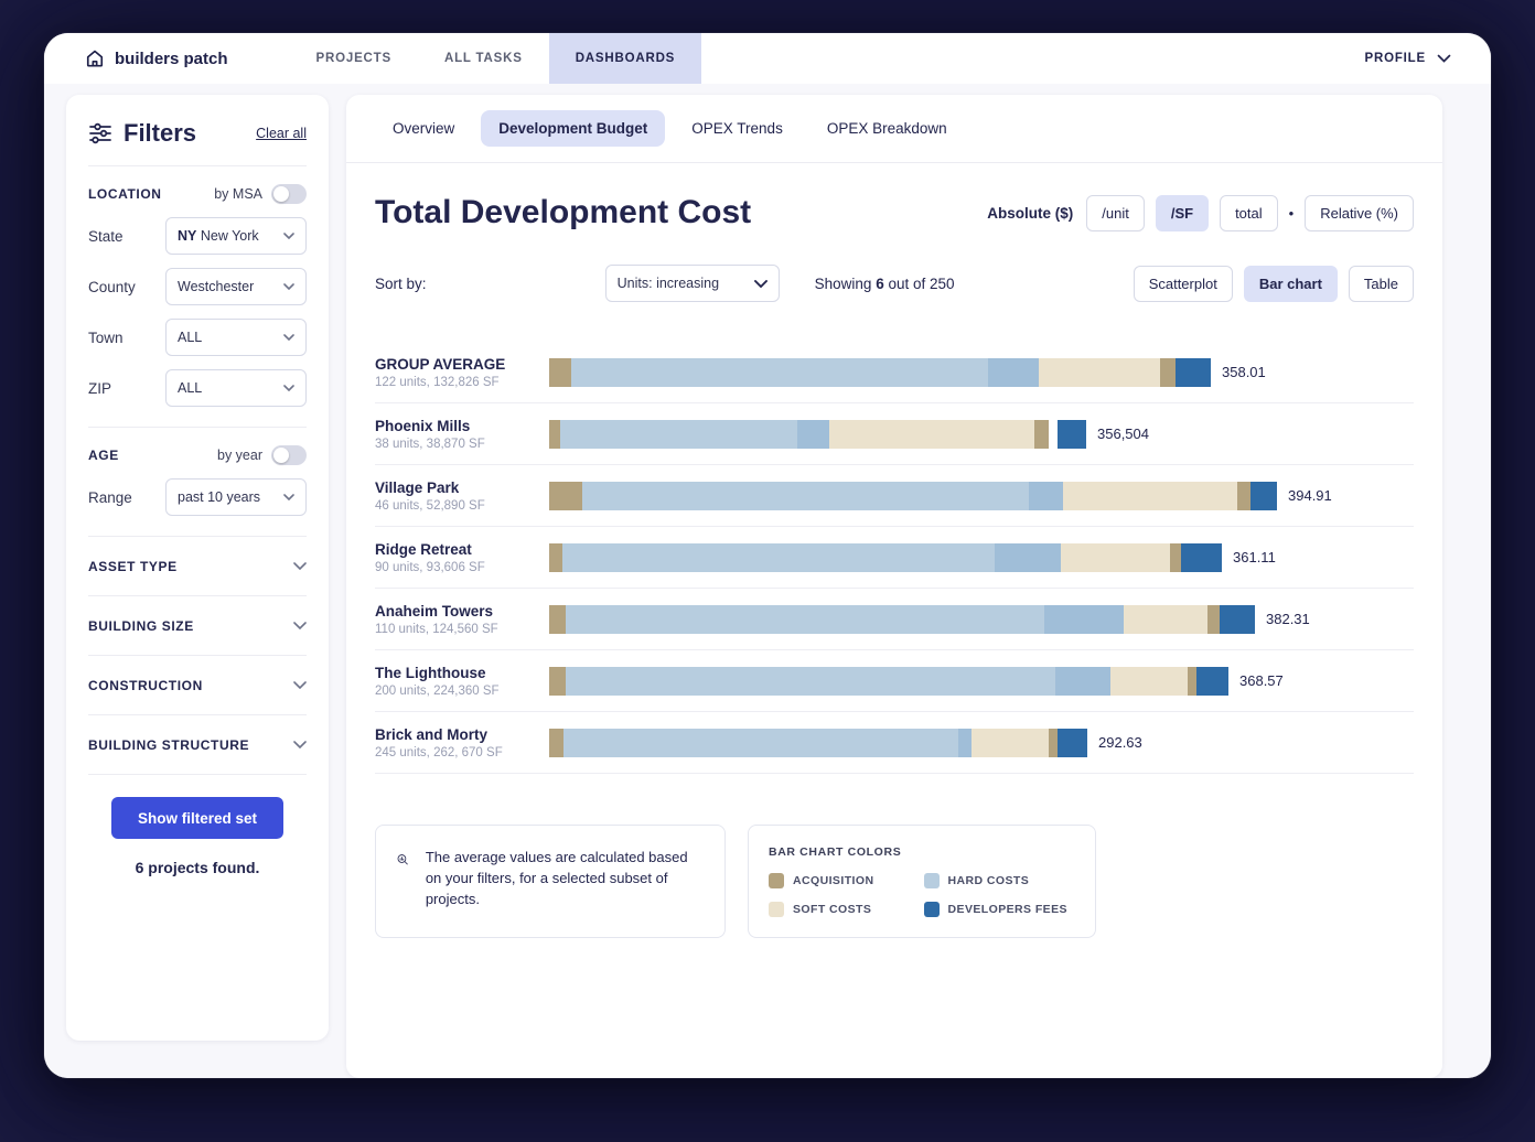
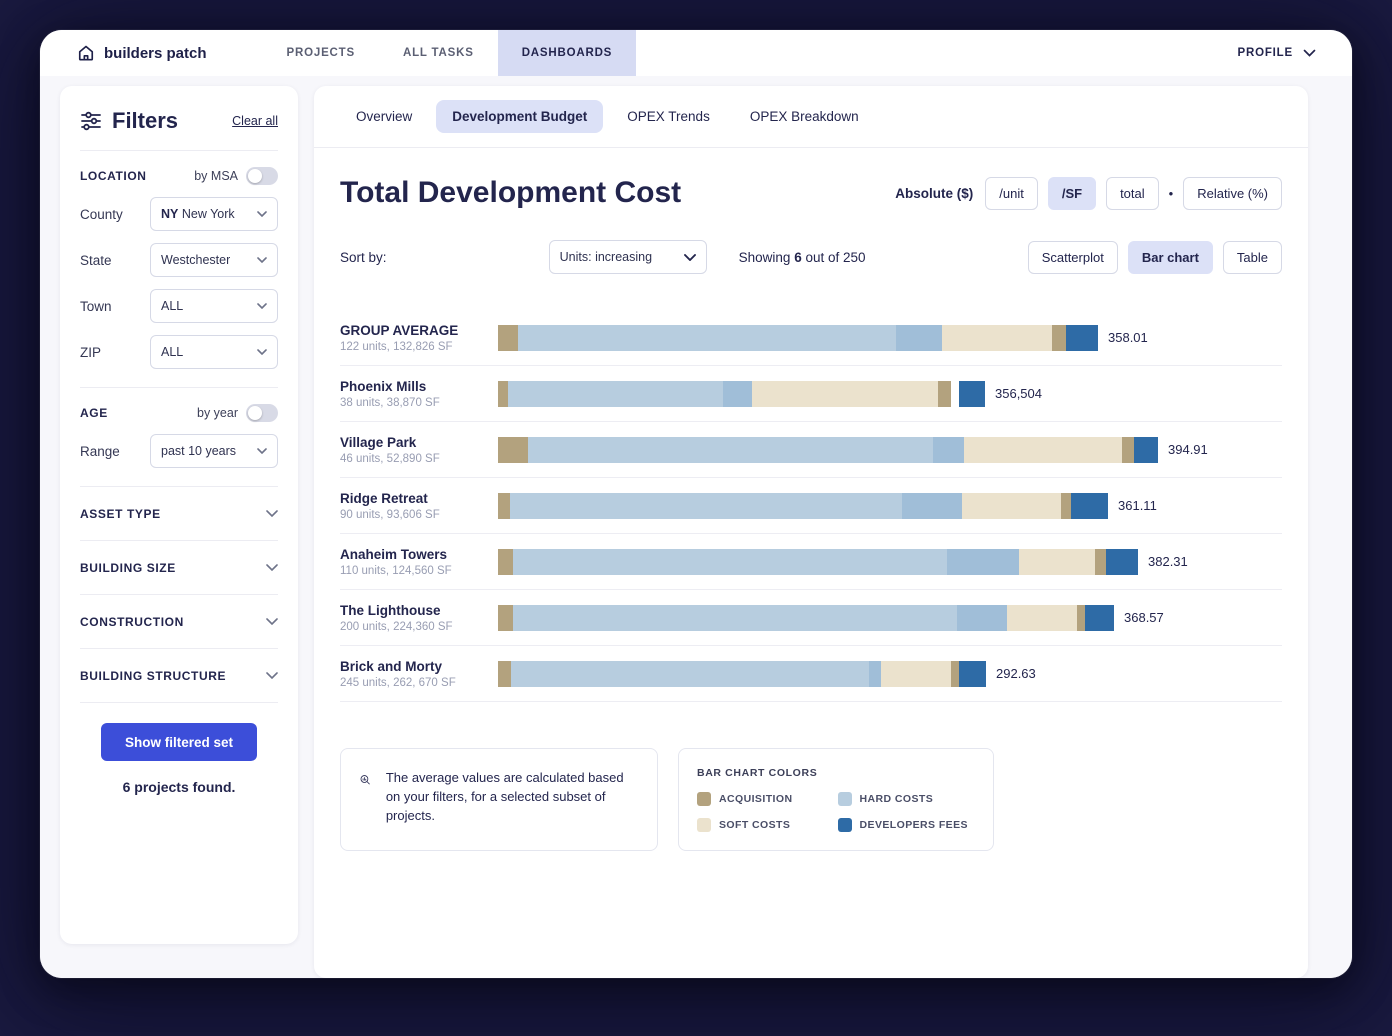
  builders patch
  PROJECTS
  ALL TASKS
  DASHBOARDS
  PROFILE
  Filters
  Clear all
  LOCATION
  by MSA
- State
+ County
  NY New York
- County
+ State
  Westchester
  Town
  ALL
  ZIP
  ALL
  AGE
  by year
  Range
  past 10 years
  ASSET TYPE
  BUILDING SIZE
  CONSTRUCTION
  BUILDING STRUCTURE
  Show filtered set
  6 projects found.
  Overview
  Development Budget
  OPEX Trends
  OPEX Breakdown
  Total Development Cost
  Absolute ($)
  /unit
  /SF
  total
  •
  Relative (%)
  Sort by:
  Units: increasing
  Showing 6 out of 250
  Scatterplot
  Bar chart
  Table
  GROUP AVERAGE
  122 units, 132,826 SF
  358.01
  Phoenix Mills
  38 units, 38,870 SF
  356,504
  Village Park
  46 units, 52,890 SF
  394.91
  Ridge Retreat
  90 units, 93,606 SF
  361.11
  Anaheim Towers
  110 units, 124,560 SF
  382.31
  The Lighthouse
  200 units, 224,360 SF
  368.57
  Brick and Morty
  245 units, 262, 670 SF
  292.63
  The average values are calculated based on your filters, for a selected subset of projects.
  BAR CHART COLORS
  ACQUISITION
  HARD COSTS
  SOFT COSTS
  DEVELOPERS FEES
